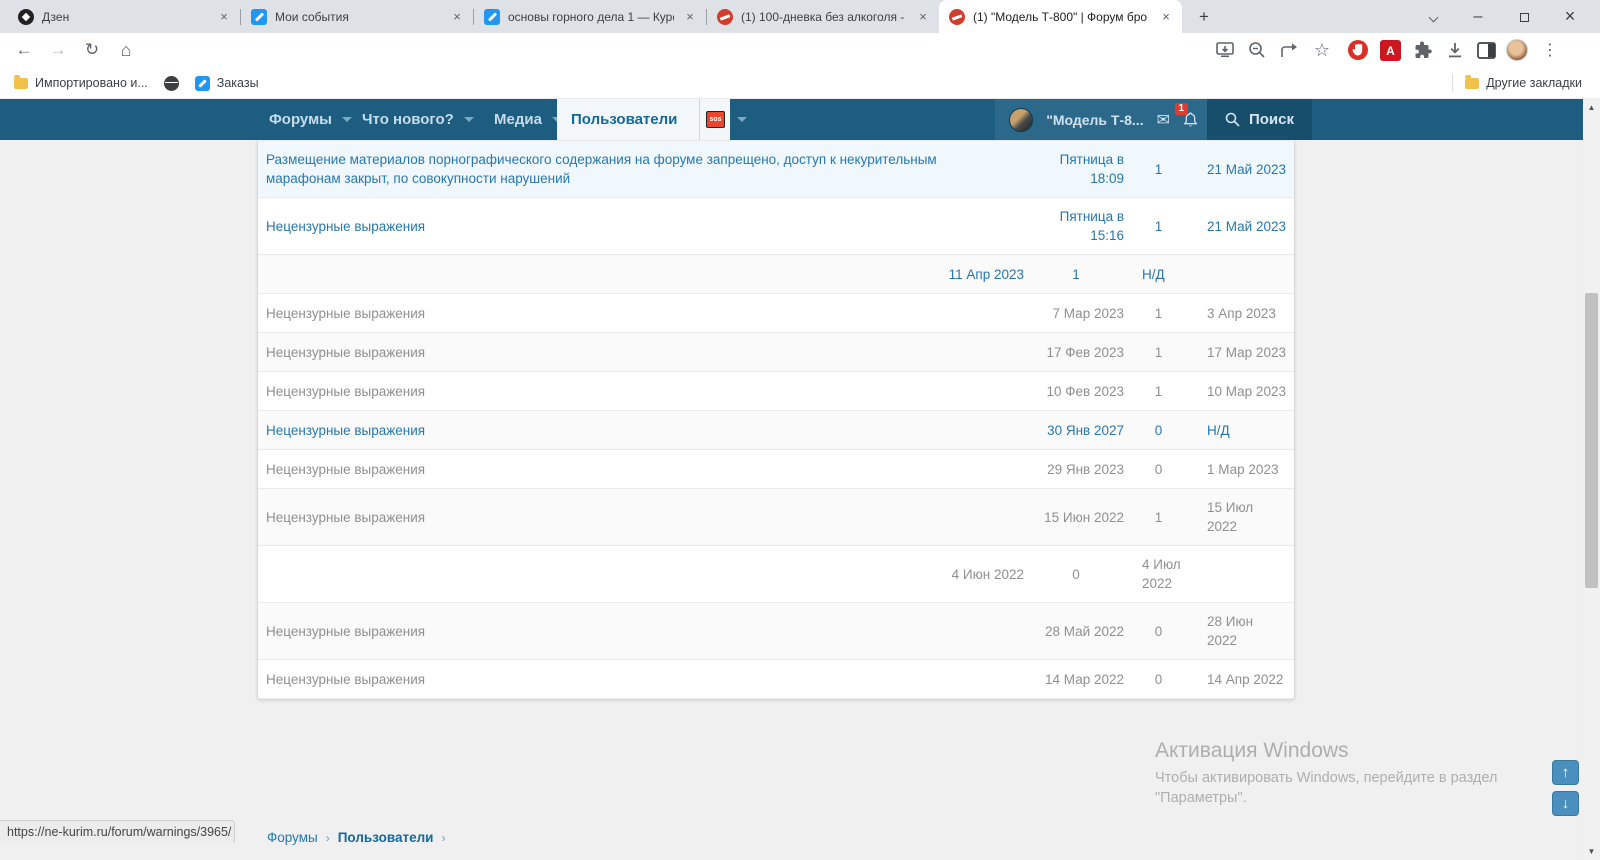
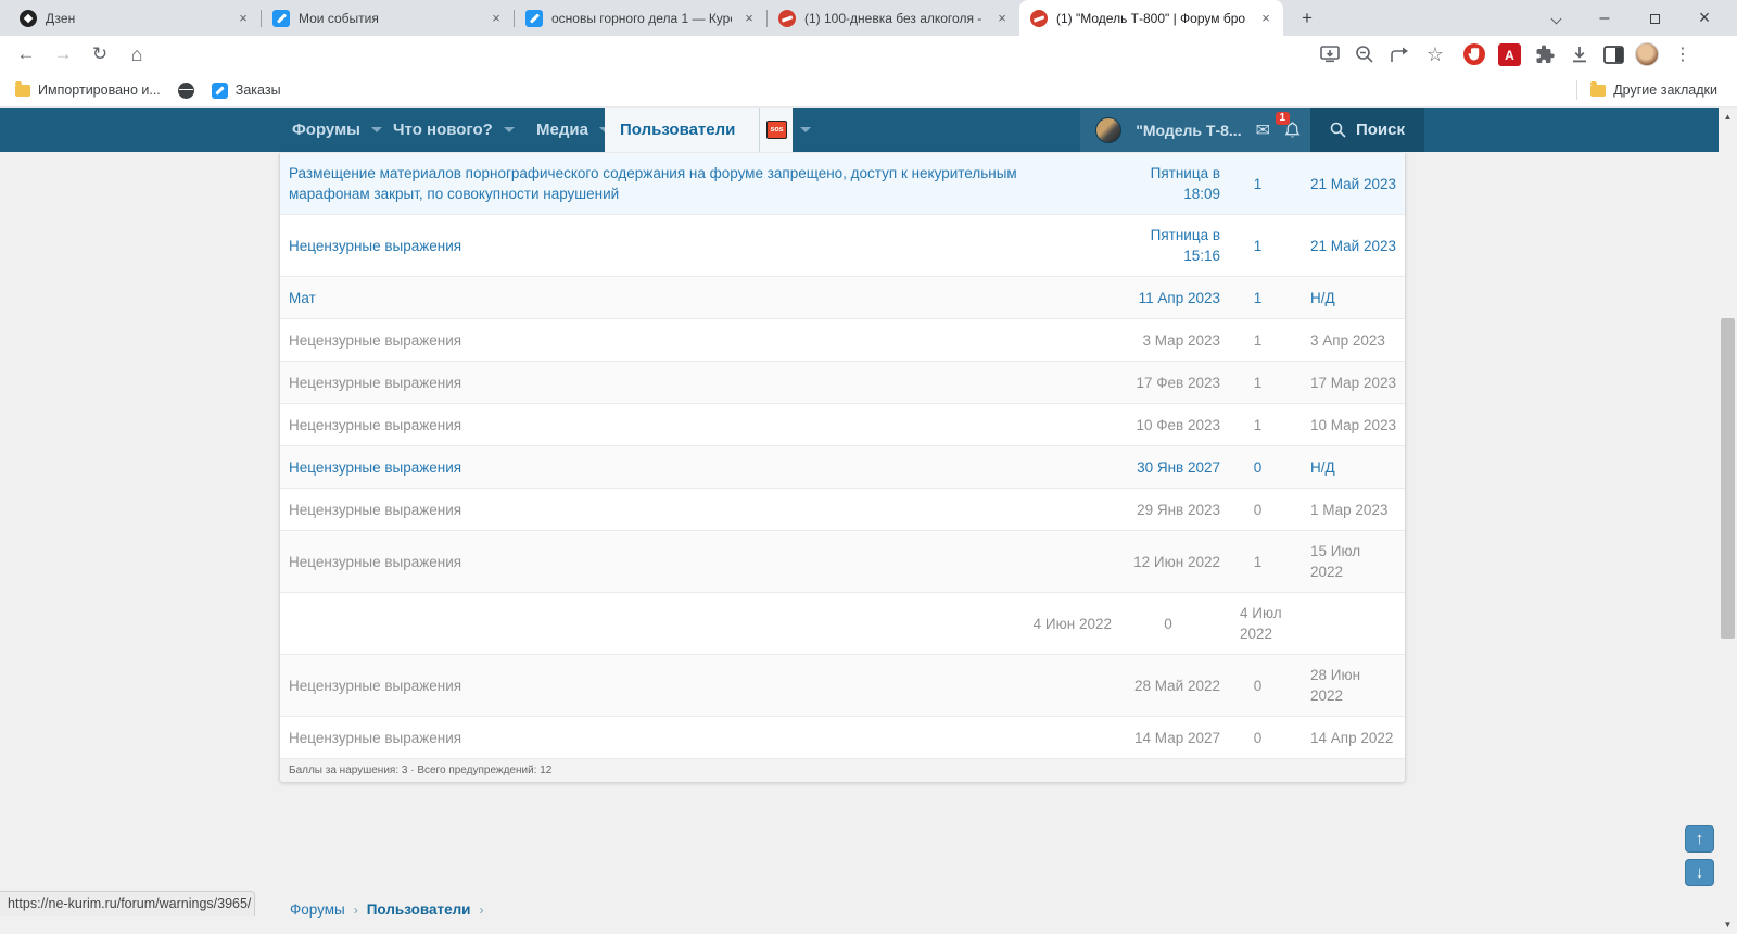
  Дзен
  ×
  Мои события
  ×
  основы горного дела 1 — Кур
  ×
  (1) 100-дневка без алкоголя -
  ×
  (1) "Модель Т-800" | Форум бро
  ×
  +
  –
  ×
  ←
  →
  ↻
  ⌂
  ☆
  A
  ⋮
  Импортировано и...
  Заказы
  Другие закладки
  Форумы
  Что нового?
  Медиа
  Пользователи
  "Модель Т-8...
  ✉
  1
  Поиск
  Размещение материалов порнографического содержания на форуме запрещено, доступ к некурительным марафонам закрыт, по совокупности нарушений
  Пятница в 18:09
  1
  21 Май 2023
  Нецензурные выражения
  Пятница в 15:16
  1
  21 Май 2023
+ Мат
  11 Апр 2023
  1
  Н/Д
  Нецензурные выражения
- 7 Мар 2023
+ 3 Мар 2023
  1
  3 Апр 2023
  Нецензурные выражения
  17 Фев 2023
  1
  17 Мар 2023
  Нецензурные выражения
  10 Фев 2023
  1
  10 Мар 2023
  Нецензурные выражения
  30 Янв 2027
  0
  Н/Д
  Нецензурные выражения
  29 Янв 2023
  0
  1 Мар 2023
  Нецензурные выражения
- 15 Июн 2022
+ 12 Июн 2022
  1
  15 Июл 2022
  4 Июн 2022
  0
  4 Июл 2022
  Нецензурные выражения
  28 Май 2022
  0
  28 Июн 2022
  Нецензурные выражения
- 14 Мар 2022
+ 14 Мар 2027
  0
  14 Апр 2022
+ Баллы за нарушения: 3 · Всего предупреждений: 12
  Форумы
  ›
  Пользователи
  ›
- Активация Windows
- Чтобы активировать Windows, перейдите в раздел
- "Параметры".
  ↑
  ↓
  https://ne-kurim.ru/forum/warnings/3965/
  ▲
  ▼
